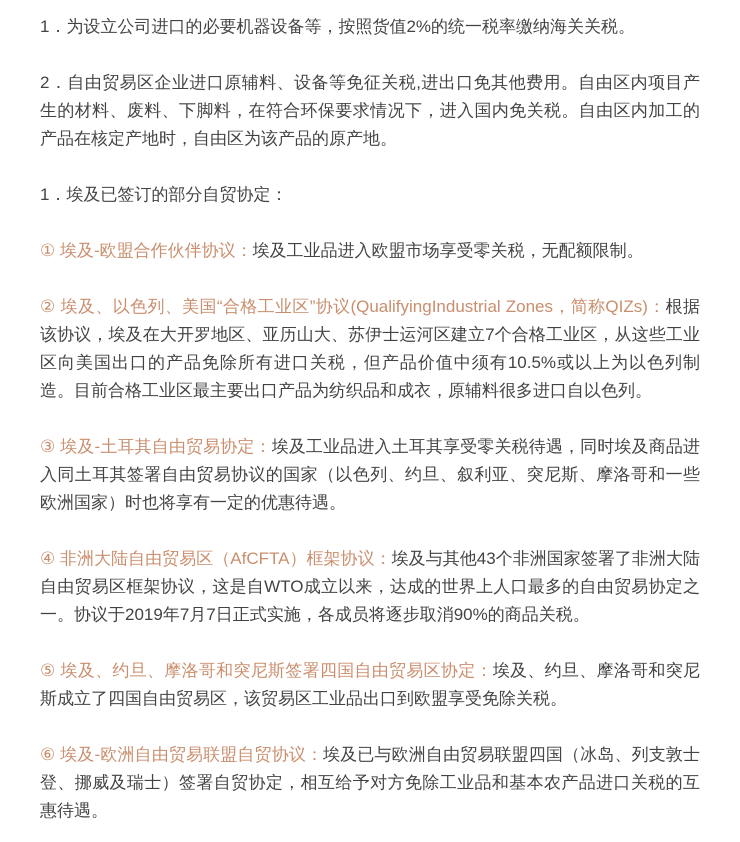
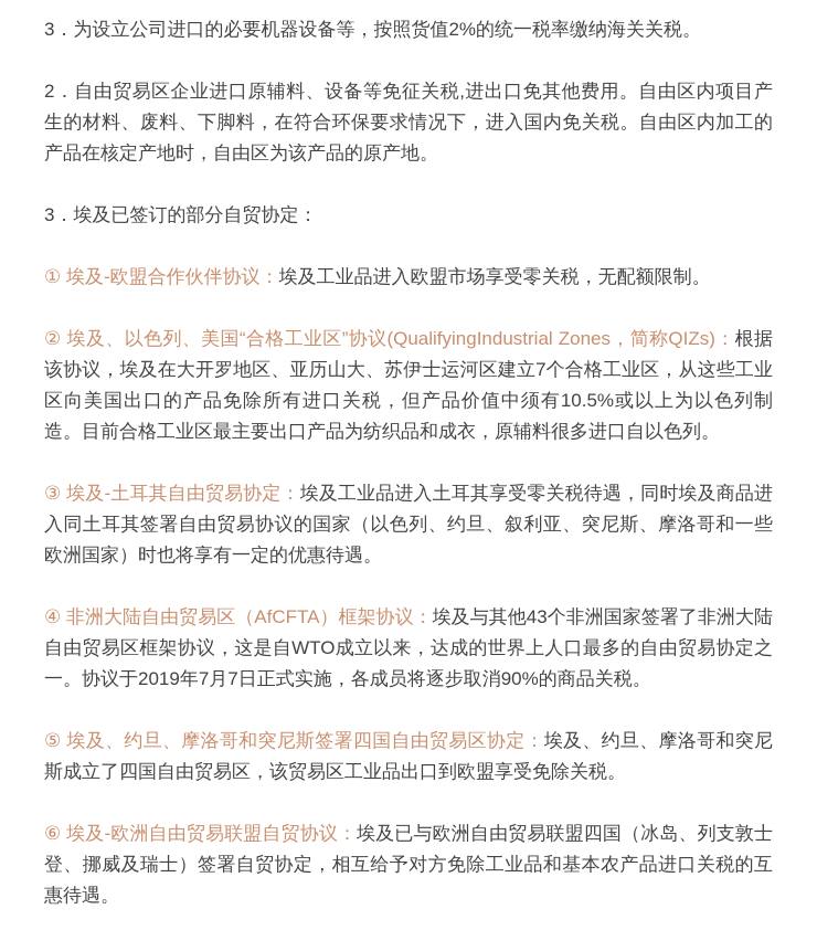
- 1．为设立公司进口的必要机器设备等，按照货值2%的统一税率缴纳海关关税。
+ 3．为设立公司进口的必要机器设备等，按照货值2%的统一税率缴纳海关关税。
  2．自由贸易区企业进口原辅料、设备等免征关税,进出口免其他费用。自由区内项目产生的材料、废料、下脚料，在符合环保要求情况下，进入国内免关税。自由区内加工的产品在核定产地时，自由区为该产品的原产地。
- 1．埃及已签订的部分自贸协定：
+ 3．埃及已签订的部分自贸协定：
  ① 埃及-欧盟合作伙伴协议：埃及工业品进入欧盟市场享受零关税，无配额限制。
  ② 埃及、以色列、美国“合格工业区”协议(QualifyingIndustrial Zones，简称QIZs)：根据该协议，埃及在大开罗地区、亚历山大、苏伊士运河区建立7个合格工业区，从这些工业区向美国出口的产品免除所有进口关税，但产品价值中须有10.5%或以上为以色列制造。目前合格工业区最主要出口产品为纺织品和成衣，原辅料很多进口自以色列。
  ③ 埃及-土耳其自由贸易协定：埃及工业品进入土耳其享受零关税待遇，同时埃及商品进入同土耳其签署自由贸易协议的国家（以色列、约旦、叙利亚、突尼斯、摩洛哥和一些欧洲国家）时也将享有一定的优惠待遇。
  ④ 非洲大陆自由贸易区（AfCFTA）框架协议：埃及与其他43个非洲国家签署了非洲大陆自由贸易区框架协议，这是自WTO成立以来，达成的世界上人口最多的自由贸易协定之一。协议于2019年7月7日正式实施，各成员将逐步取消90%的商品关税。
  ⑤ 埃及、约旦、摩洛哥和突尼斯签署四国自由贸易区协定：埃及、约旦、摩洛哥和突尼斯成立了四国自由贸易区，该贸易区工业品出口到欧盟享受免除关税。
  ⑥ 埃及-欧洲自由贸易联盟自贸协议：埃及已与欧洲自由贸易联盟四国（冰岛、列支敦士登、挪威及瑞士）签署自贸协定，相互给予对方免除工业品和基本农产品进口关税的互惠待遇。
